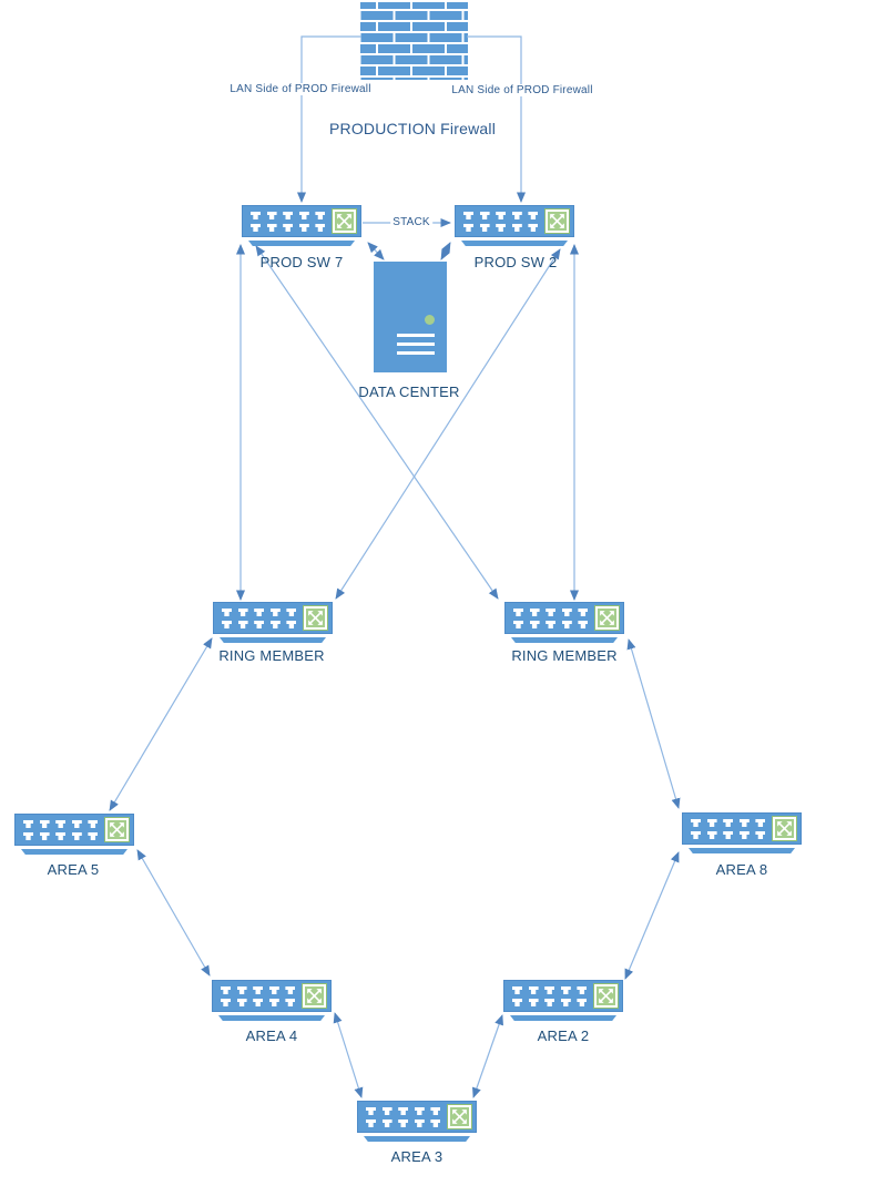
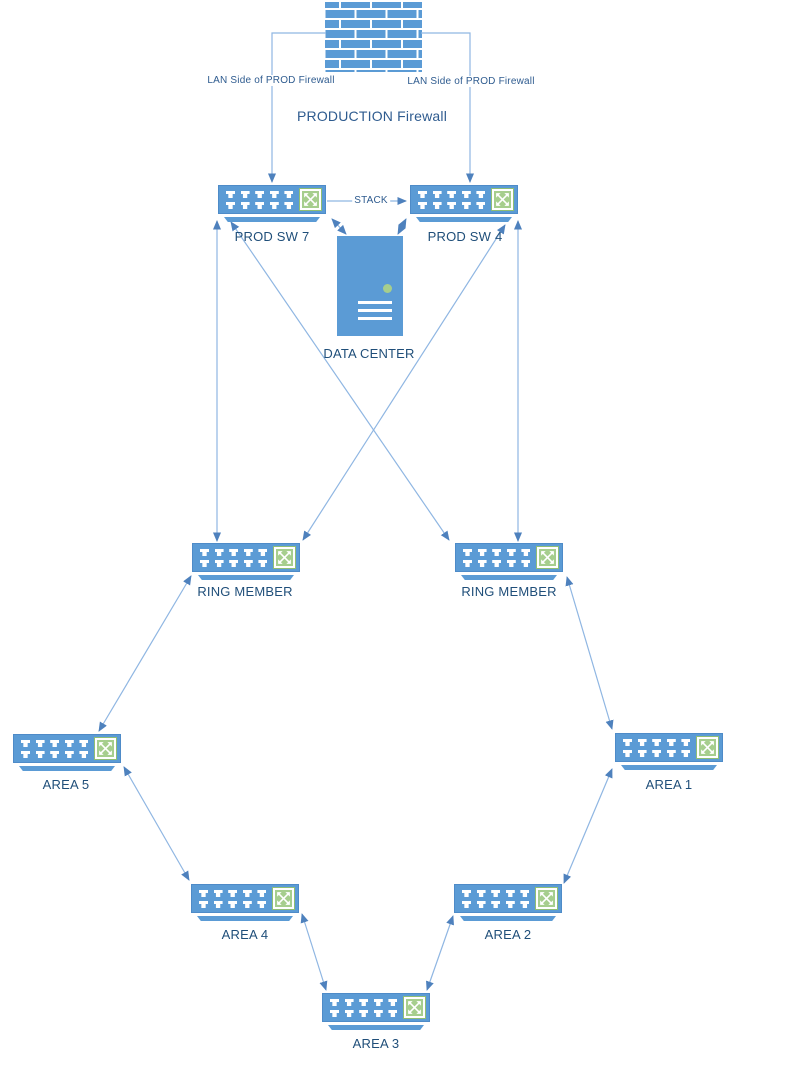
  LAN Side of PROD Firewall
  LAN Side of PROD Firewall
  PRODUCTION Firewall
  STACK
  PROD SW 7
- PROD SW 2
+ PROD SW 4
  DATA CENTER
  RING MEMBER
  RING MEMBER
  AREA 5
- AREA 8
+ AREA 1
  AREA 4
  AREA 2
  AREA 3
